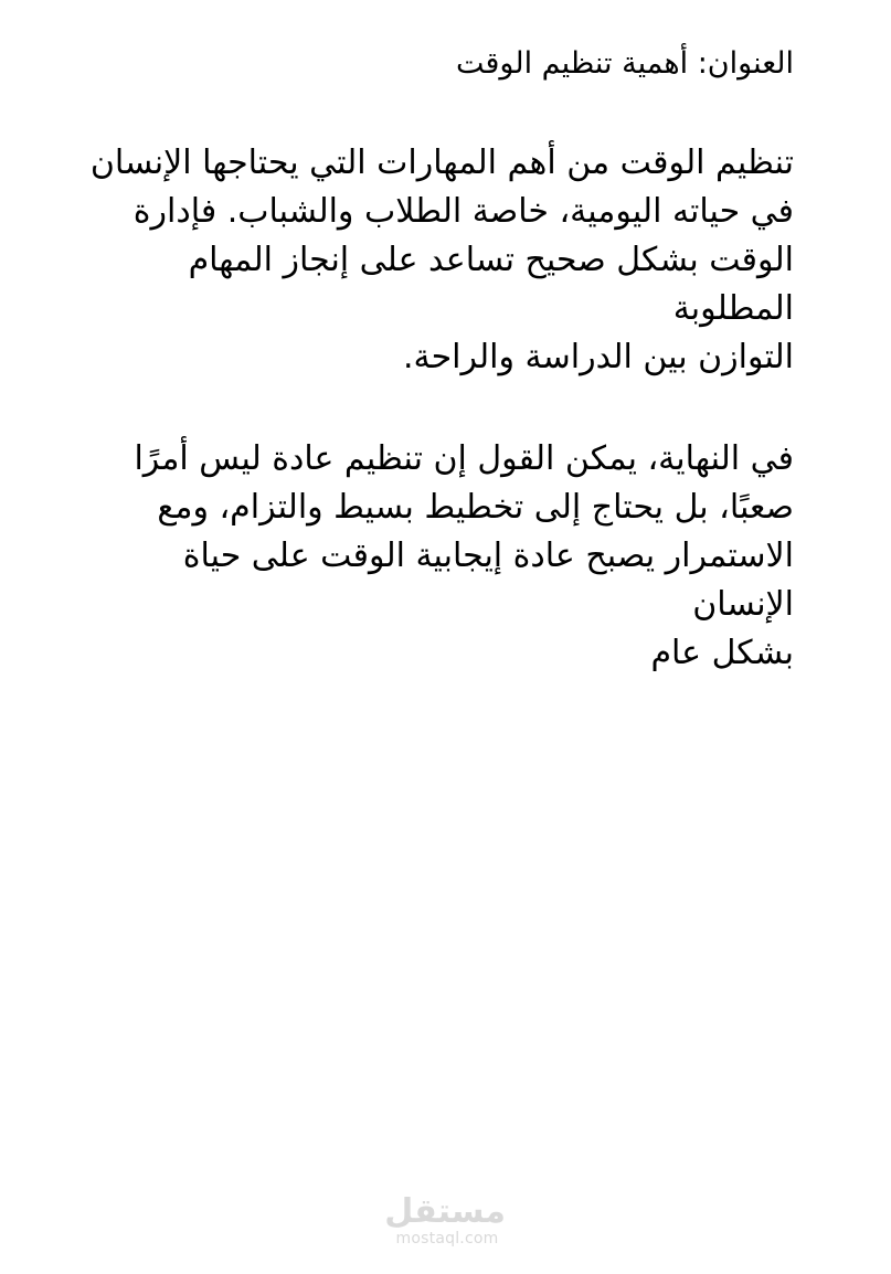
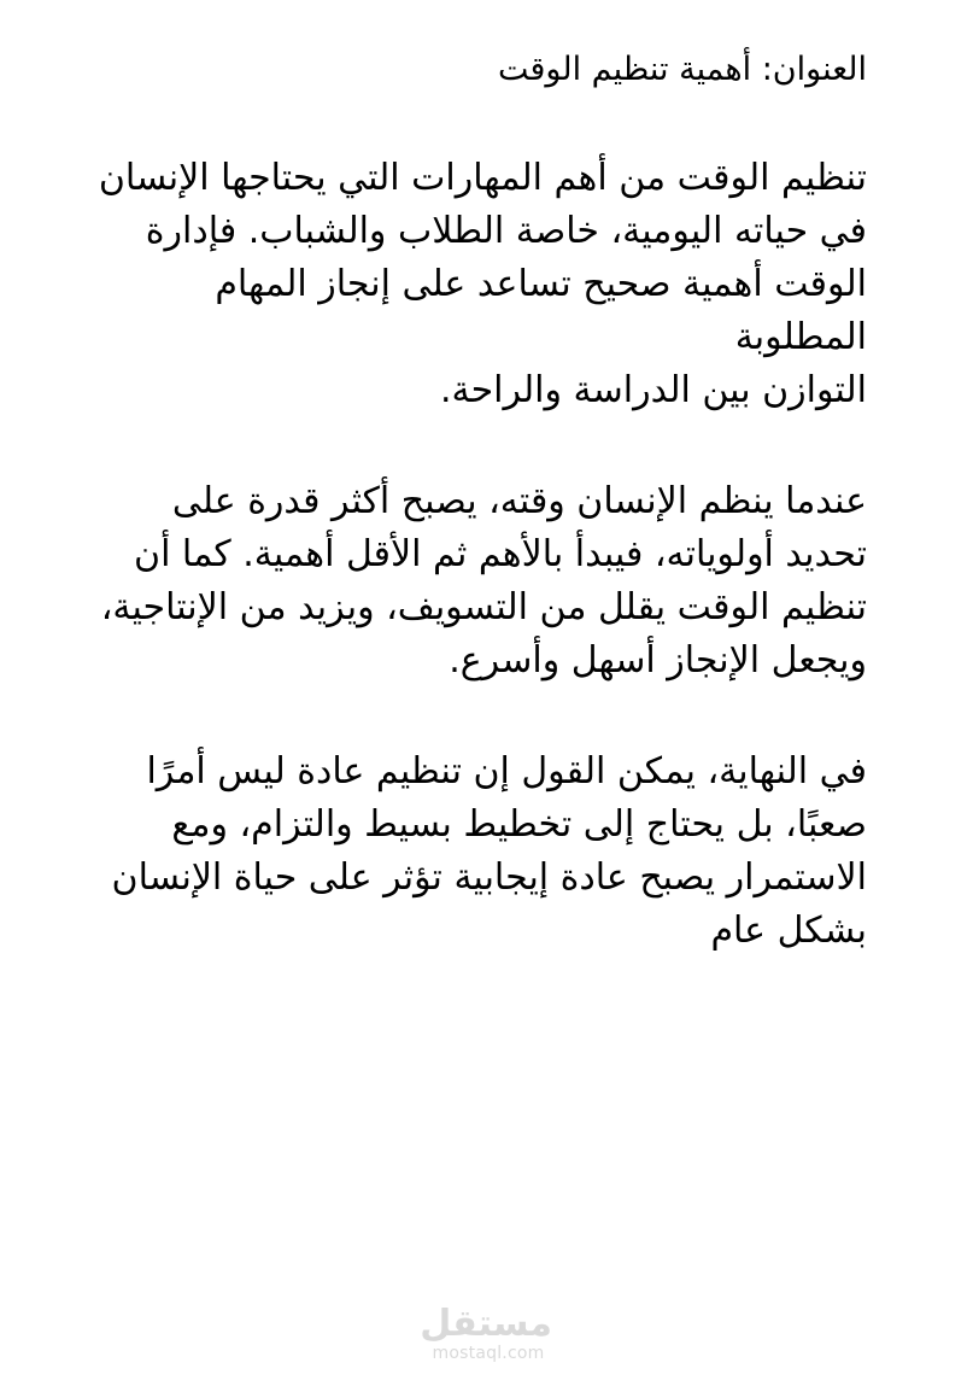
  العنوان: أهمية تنظيم الوقت
  تنظيم الوقت من أهم المهارات التي يحتاجها الإنسان
  في حياته اليومية، خاصة الطلاب والشباب. فإدارة
- الوقت بشكل صحيح تساعد على إنجاز المهام المطلوبة
+ الوقت أهمية صحيح تساعد على إنجاز المهام المطلوبة
  التوازن بين الدراسة والراحة.
+ عندما ينظم الإنسان وقته، يصبح أكثر قدرة على
+ تحديد أولوياته، فيبدأ بالأهم ثم الأقل أهمية. كما أن
+ تنظيم الوقت يقلل من التسويف، ويزيد من الإنتاجية،
+ ويجعل الإنجاز أسهل وأسرع.
  في النهاية، يمكن القول إن تنظيم عادة ليس أمرًا
  صعبًا، بل يحتاج إلى تخطيط بسيط والتزام، ومع
- الاستمرار يصبح عادة إيجابية الوقت على حياة الإنسان
+ الاستمرار يصبح عادة إيجابية تؤثر على حياة الإنسان
  بشكل عام
  مستقل
  mostaql.com
